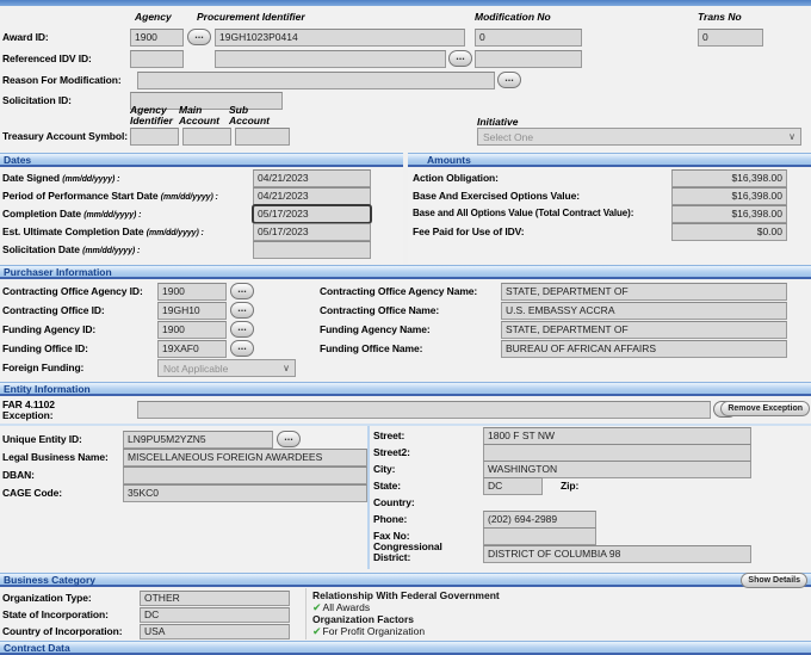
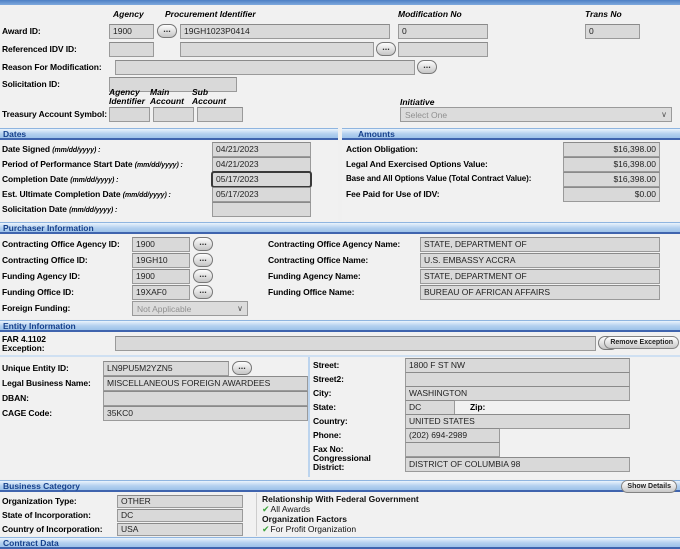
  Agency
  Procurement Identifier
  Modification No
  Trans No
  Award ID:
  1900
  ...
  19GH1023P0414
  0
  0
  Referenced IDV ID:
  ...
  Reason For Modification:
  ...
  Solicitation ID:
  Agency Identifier
  Main Account
  Sub Account
  Initiative
  Treasury Account Symbol:
  Select One
  ∨
  Dates
  04/21/2023
  04/21/2023
  05/17/2023
  05/17/2023
  Amounts
  Action Obligation:
  $16,398.00
- Base And Exercised Options Value:
+ Legal And Exercised Options Value:
  $16,398.00
  Base and All Options Value (Total Contract Value):
  $16,398.00
  Fee Paid for Use of IDV:
  $0.00
  Purchaser Information
  Contracting Office Agency ID:
  1900
  ...
  Contracting Office Agency Name:
  STATE, DEPARTMENT OF
  Contracting Office ID:
  19GH10
  ...
  Contracting Office Name:
  U.S. EMBASSY ACCRA
  Funding Agency ID:
  1900
  ...
  Funding Agency Name:
  STATE, DEPARTMENT OF
  Funding Office ID:
  19XAF0
  ...
  Funding Office Name:
  BUREAU OF AFRICAN AFFAIRS
  Foreign Funding:
  Not Applicable
  ∨
  Entity Information
  FAR 4.1102 Exception:
  Unique Entity ID:
  LN9PU5M2YZN5
  ...
  Legal Business Name:
  MISCELLANEOUS FOREIGN AWARDEES
  DBAN:
  CAGE Code:
  35KC0
  Street:
  1800 F ST NW
  Street2:
  City:
  WASHINGTON
  State:
  DC
  Zip:
  Country:
+ UNITED STATES
  Phone:
  (202) 694-2989
  Fax No:
  Congressional District:
  DISTRICT OF COLUMBIA 98
  Business Category
  Organization Type:
  OTHER
  State of Incorporation:
  DC
  Country of Incorporation:
  USA
  Relationship With Federal Government
  ✔All Awards
  Organization Factors
  ✔For Profit Organization
  Contract Data
